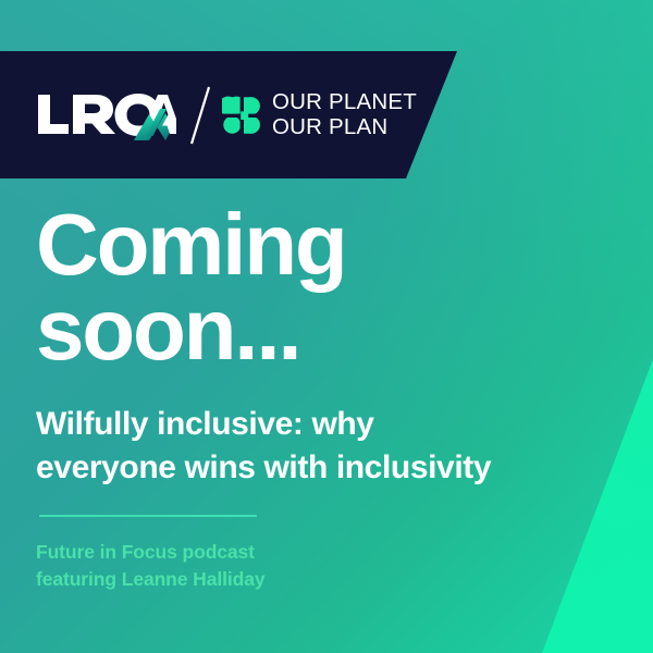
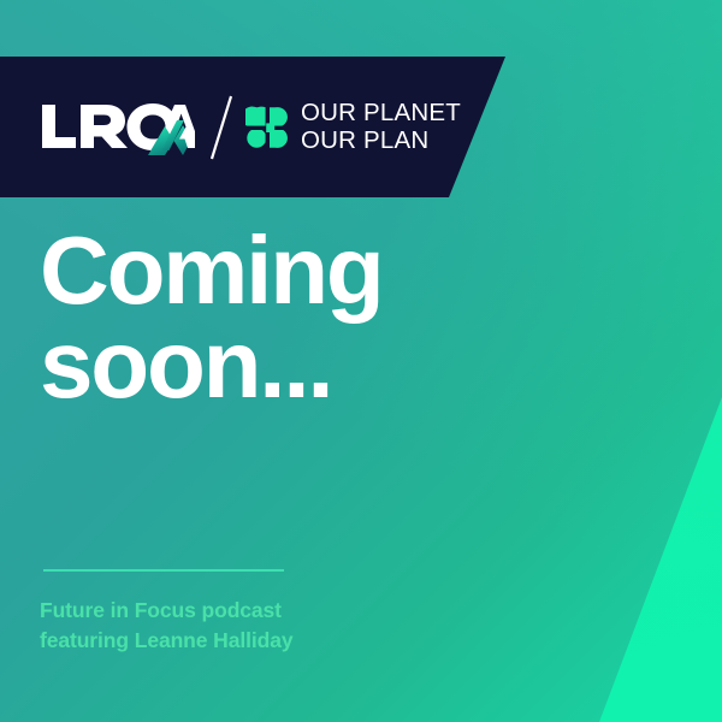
  OUR PLANET
  OUR PLAN
  Coming
  soon...
- Wilfully inclusive: why
- everyone wins with inclusivity
  Future in Focus podcast
  featuring Leanne Halliday
